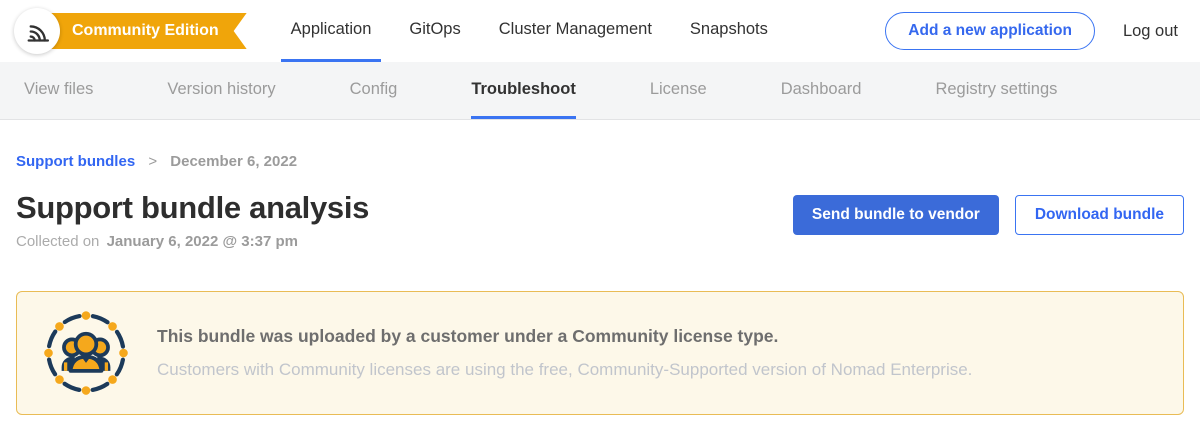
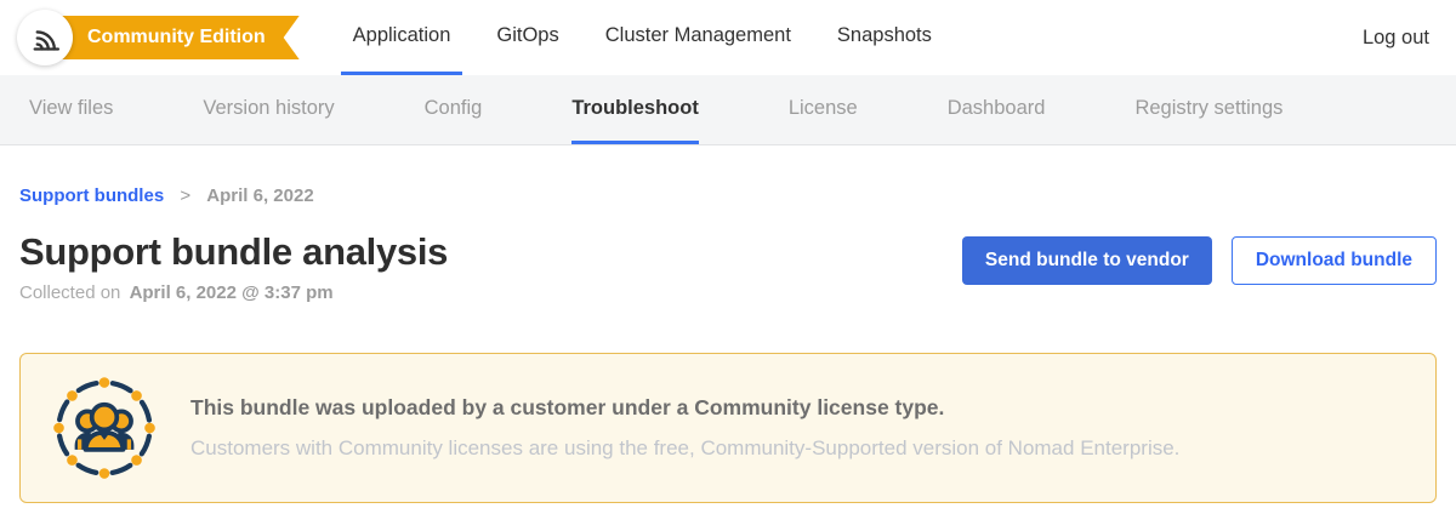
  Community Edition
  Application
  GitOps
  Cluster Management
  Snapshots
- Add a new application
  Log out
  View files
  Version history
  Config
  Troubleshoot
  License
  Dashboard
  Registry settings
- Support bundles > December 6, 2022
+ Support bundles > April 6, 2022
  Support bundle analysis
- Collected on January 6, 2022 @ 3:37 pm
+ Collected on April 6, 2022 @ 3:37 pm
  Send bundle to vendor
  Download bundle
  This bundle was uploaded by a customer under a Community license type.
  Customers with Community licenses are using the free, Community-Supported version of Nomad Enterprise.
